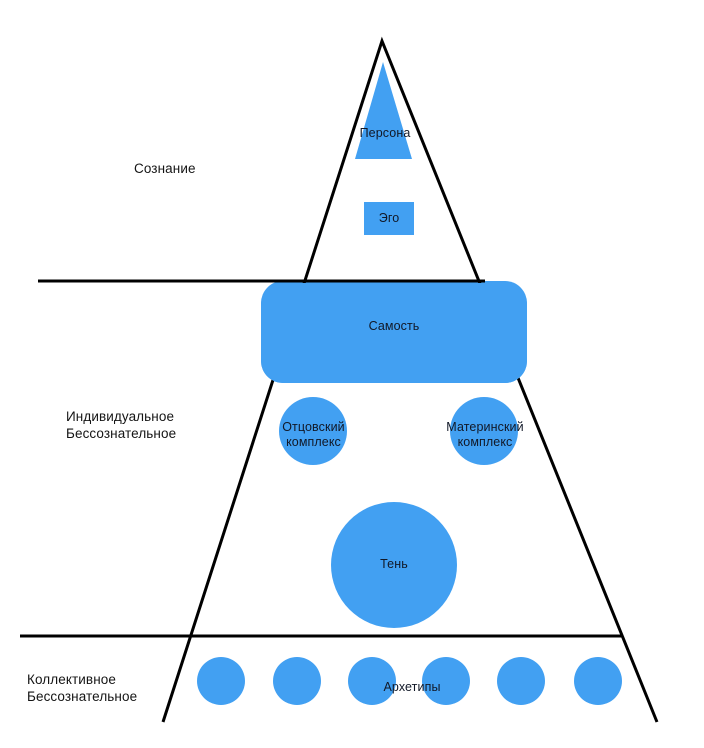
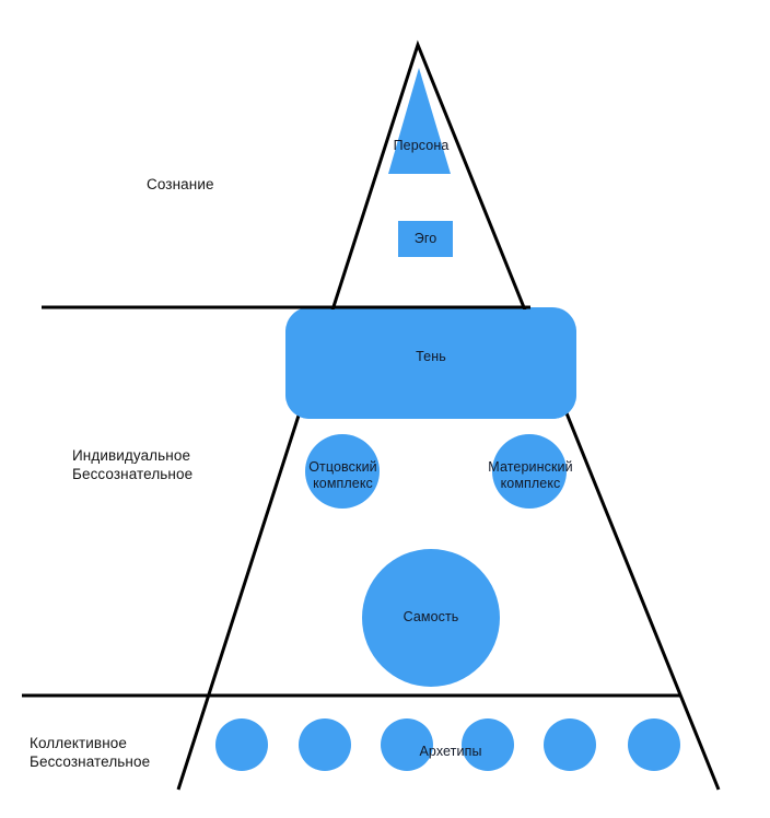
  Сознание
  Индивидуальное
  Бессознательное
  Коллективное
  Бессознательное
  Персона
  Эго
- Самость
+ Тень
  Отцовский
  комплекс
  Материнский
  комплекс
- Тень
+ Самость
  Архетипы
